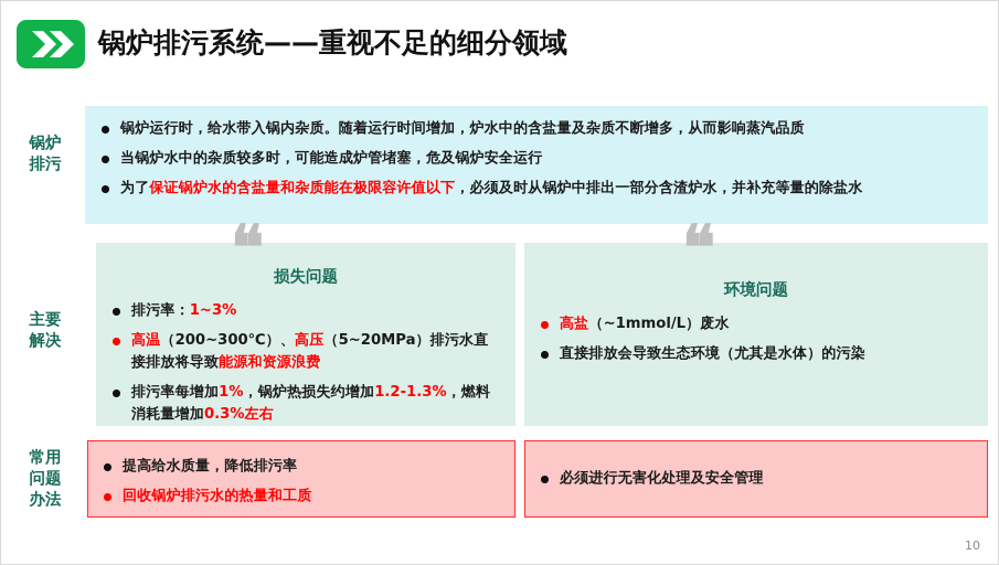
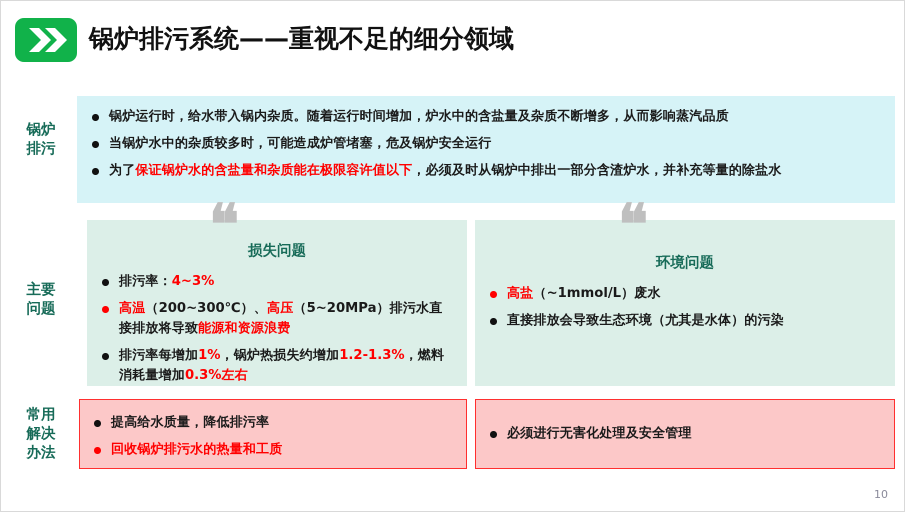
  锅炉排污系统——重视不足的细分领域
  锅炉
  排污
  锅炉运行时，给水带入锅内杂质。随着运行时间增加，炉水中的含盐量及杂质不断增多，从而影响蒸汽品质
  当锅炉水中的杂质较多时，可能造成炉管堵塞，危及锅炉安全运行
  为了保证锅炉水的含盐量和杂质能在极限容许值以下，必须及时从锅炉中排出一部分含渣炉水，并补充等量的除盐水
  ❝
  ❝
  主要
- 解决
+ 问题
  损失问题
- 排污率：1~3%
+ 排污率：4~3%
  高温（200~300℃）、高压（5~20MPa）排污水直接排放将导致能源和资源浪费
  排污率每增加1%，锅炉热损失约增加1.2-1.3%，燃料消耗量增加0.3%左右
  环境问题
  高盐（~1mmol/L）废水
  直接排放会导致生态环境（尤其是水体）的污染
  常用
- 问题
+ 解决
  办法
  提高给水质量，降低排污率
  回收锅炉排污水的热量和工质
  必须进行无害化处理及安全管理
  10
